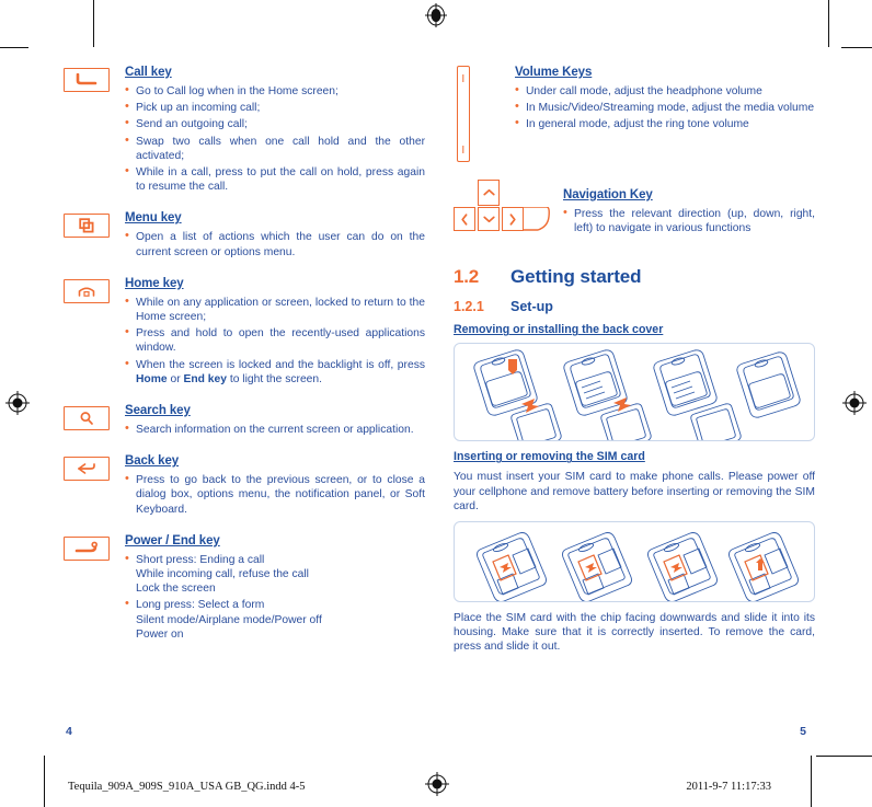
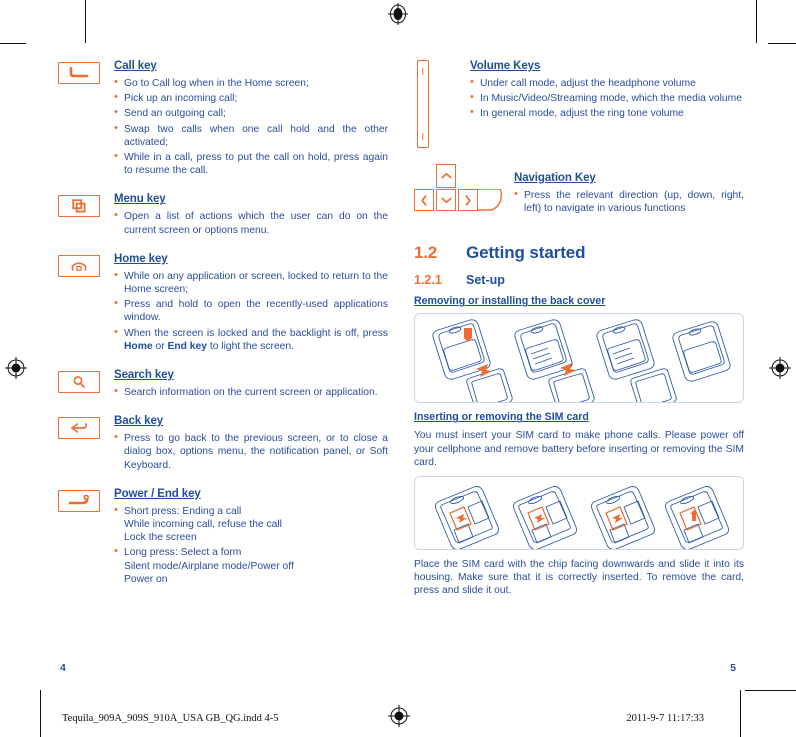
  Call key
  Go to Call log when in the Home screen;
  Pick up an incoming call;
  Send an outgoing call;
  Swap two calls when one call hold and the other activated;
  While in a call, press to put the call on hold, press again to resume the call.
  Menu key
  Open a list of actions which the user can do on the current screen or options menu.
  Home key
  While on any application or screen, locked to return to the Home screen;
  Press and hold to open the recently-used applications window.
  When the screen is locked and the backlight is off, press Home or End key to light the screen.
  Search key
  Search information on the current screen or application.
  Back key
  Press to go back to the previous screen, or to close a dialog box, options menu, the notification panel, or Soft Keyboard.
  Power / End key
  Short press: Ending a call
  While incoming call, refuse the call
  Lock the screen
  Long press: Select a form
  Silent mode/Airplane mode/Power off
  Power on
  Volume Keys
  Under call mode, adjust the headphone volume
- In Music/Video/Streaming mode, adjust the media volume
+ In Music/Video/Streaming mode, which the media volume
  In general mode, adjust the ring tone volume
  Navigation Key
  Press the relevant direction (up, down, right, left) to navigate in various functions
  1.2
  Getting started
  1.2.1
  Set-up
  Removing or installing the back cover
  Inserting or removing the SIM card
  You must insert your SIM card to make phone calls. Please power off your cellphone and remove battery before inserting or removing the SIM card.
  Place the SIM card with the chip facing downwards and slide it into its housing. Make sure that it is correctly inserted. To remove the card, press and slide it out.
  4
  5
  Tequila_909A_909S_910A_USA GB_QG.indd 4-5
  2011-9-7 11:17:33
